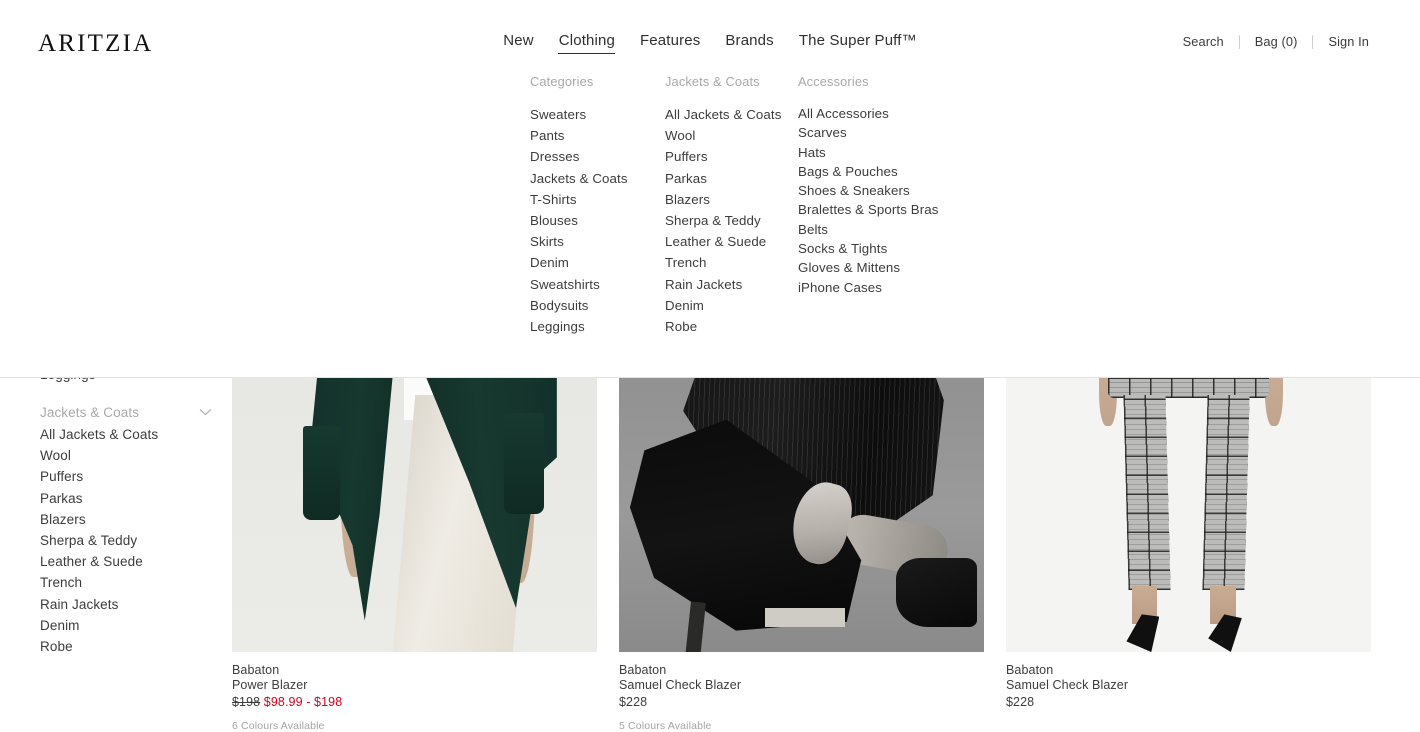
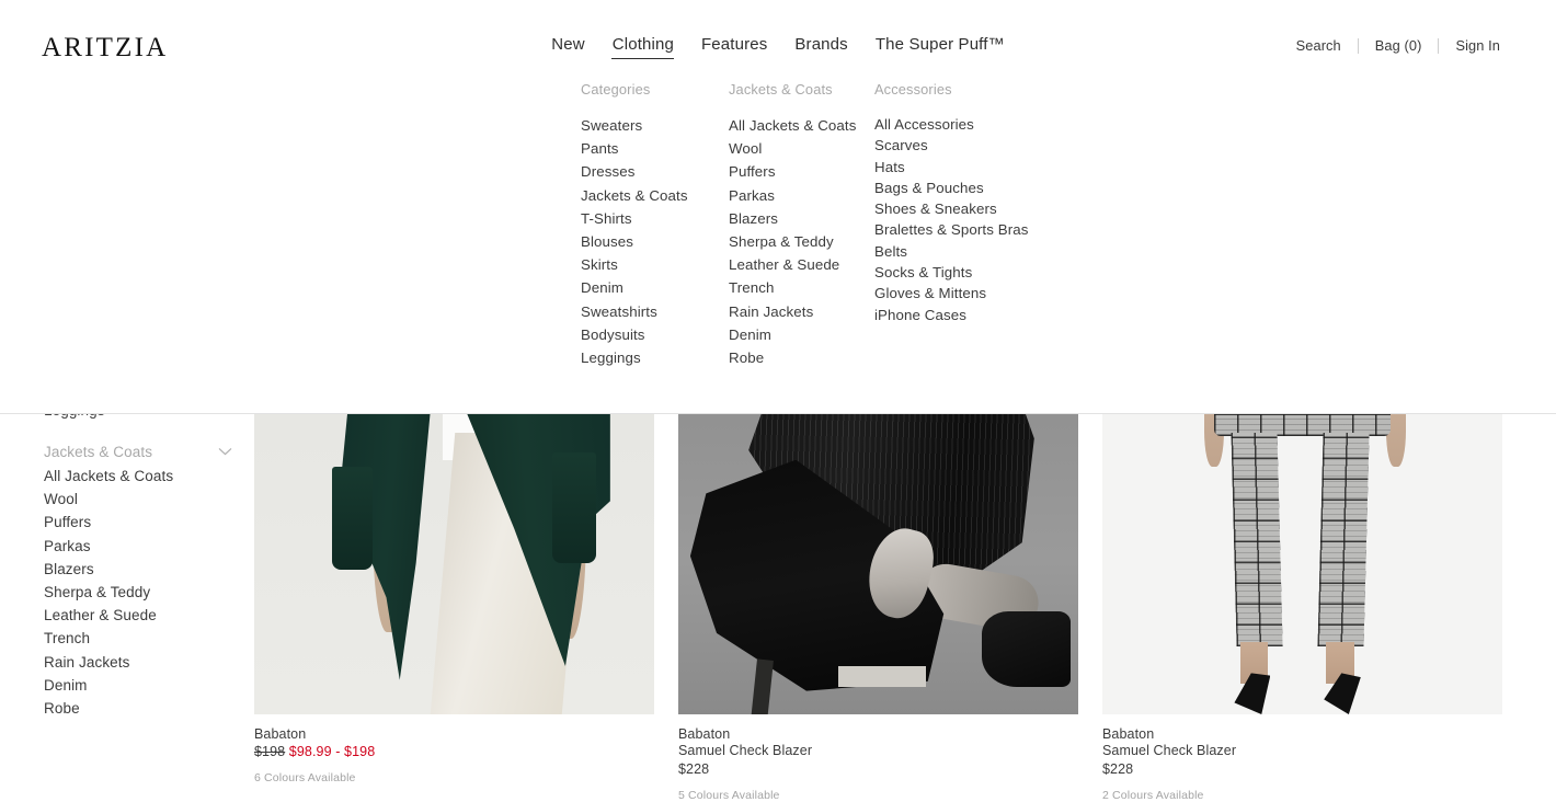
  Jackets & Coats
  All Jackets & Coats
  Wool
  Puffers
  Parkas
  Blazers
  Sherpa & Teddy
  Leather & Suede
  Trench
  Rain Jackets
  Denim
  Robe
  Babaton
- Power Blazer
  $198 $98.99 - $198
  6 Colours Available
  Babaton
  Samuel Check Blazer
  $228
  5 Colours Available
  Babaton
  Samuel Check Blazer
  $228
+ 2 Colours Available
  ARITZIA
  New
  Clothing
  Features
  Brands
  The Super Puff™
  Search
  Bag (0)
  Sign In
  Categories
  Sweaters
  Pants
  Dresses
  Jackets & Coats
  T-Shirts
  Blouses
  Skirts
  Denim
  Sweatshirts
  Bodysuits
  Leggings
  Jackets & Coats
  All Jackets & Coats
  Wool
  Puffers
  Parkas
  Blazers
  Sherpa & Teddy
  Leather & Suede
  Trench
  Rain Jackets
  Denim
  Robe
  Accessories
  All Accessories
  Scarves
  Hats
  Bags & Pouches
  Shoes & Sneakers
  Bralettes & Sports Bras
  Belts
  Socks & Tights
  Gloves & Mittens
  iPhone Cases
